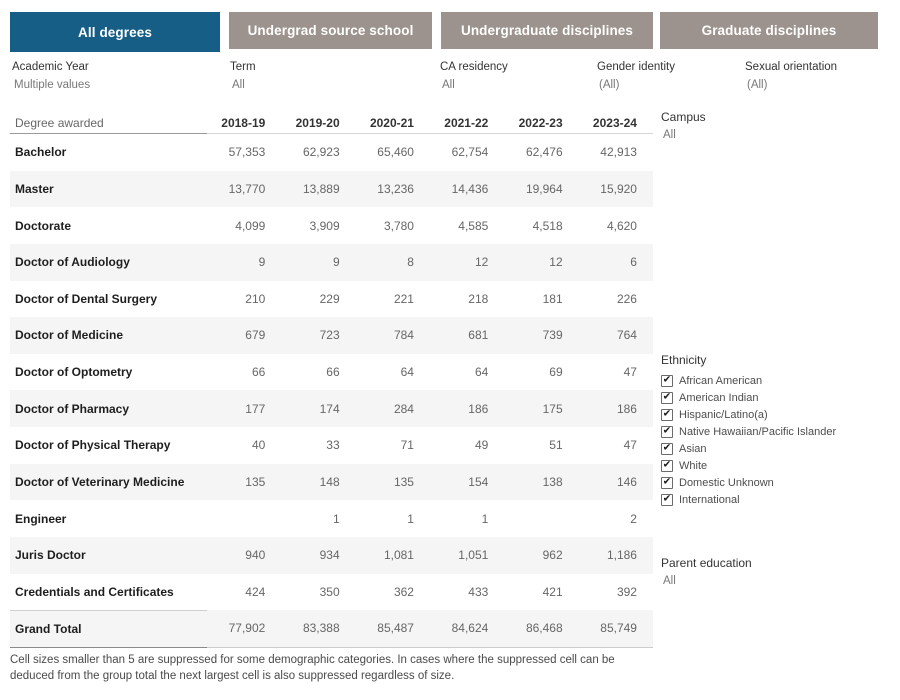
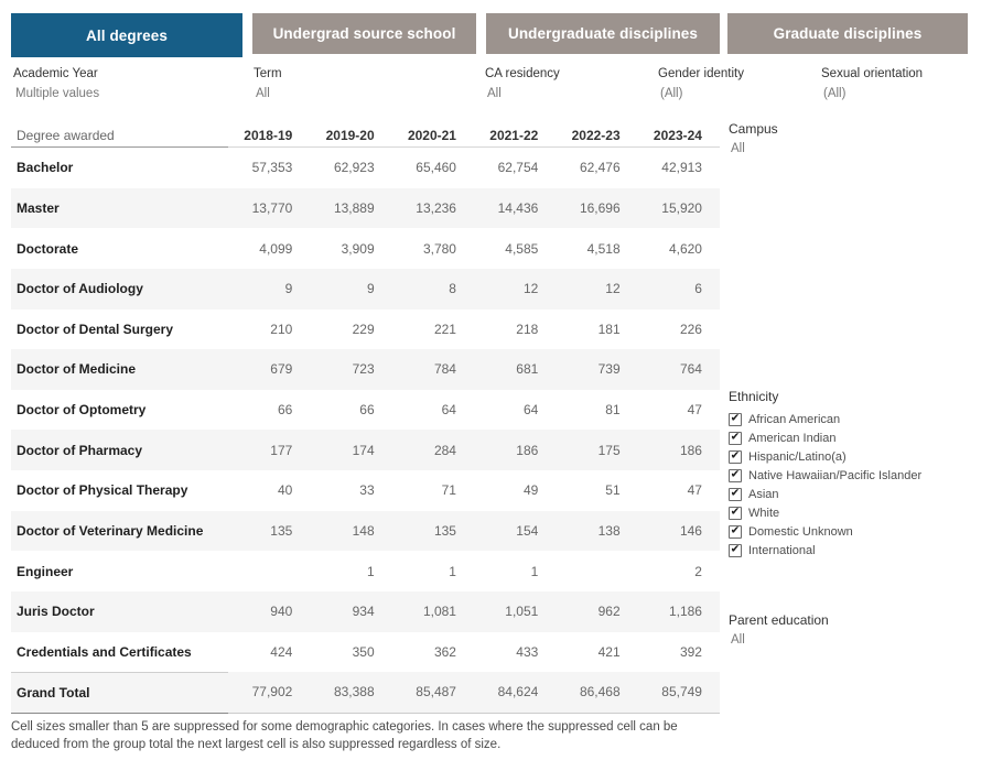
  All degrees
  Undergrad source school
  Undergraduate disciplines
  Graduate disciplines
  Academic Year
  Multiple values
  Term
  All
  CA residency
  All
  Gender identity
  (All)
  Sexual orientation
  (All)
  Degree awarded
  2018-19
  2019-20
  2020-21
  2021-22
  2022-23
  2023-24
  Bachelor
  57,353
  62,923
  65,460
  62,754
  62,476
  42,913
  Master
  13,770
  13,889
  13,236
  14,436
- 19,964
+ 16,696
  15,920
  Doctorate
  4,099
  3,909
  3,780
  4,585
  4,518
  4,620
  Doctor of Audiology
  9
  9
  8
  12
  12
  6
  Doctor of Dental Surgery
  210
  229
  221
  218
  181
  226
  Doctor of Medicine
  679
  723
  784
  681
  739
  764
  Doctor of Optometry
  66
  66
  64
  64
- 69
+ 81
  47
  Doctor of Pharmacy
  177
  174
  284
  186
  175
  186
  Doctor of Physical Therapy
  40
  33
  71
  49
  51
  47
  Doctor of Veterinary Medicine
  135
  148
  135
  154
  138
  146
  Engineer
  1
  1
  1
  2
  Juris Doctor
  940
  934
  1,081
  1,051
  962
  1,186
  Credentials and Certificates
  424
  350
  362
  433
  421
  392
  Grand Total
  77,902
  83,388
  85,487
  84,624
  86,468
  85,749
  Campus
  All
  Ethnicity
  ✔
  African American
  ✔
  American Indian
  ✔
  Hispanic/Latino(a)
  ✔
  Native Hawaiian/Pacific Islander
  ✔
  Asian
  ✔
  White
  ✔
  Domestic Unknown
  ✔
  International
  Parent education
  All
  Cell sizes smaller than 5 are suppressed for some demographic categories. In cases where the suppressed cell can be deduced from the group total the next largest cell is also suppressed regardless of size.
